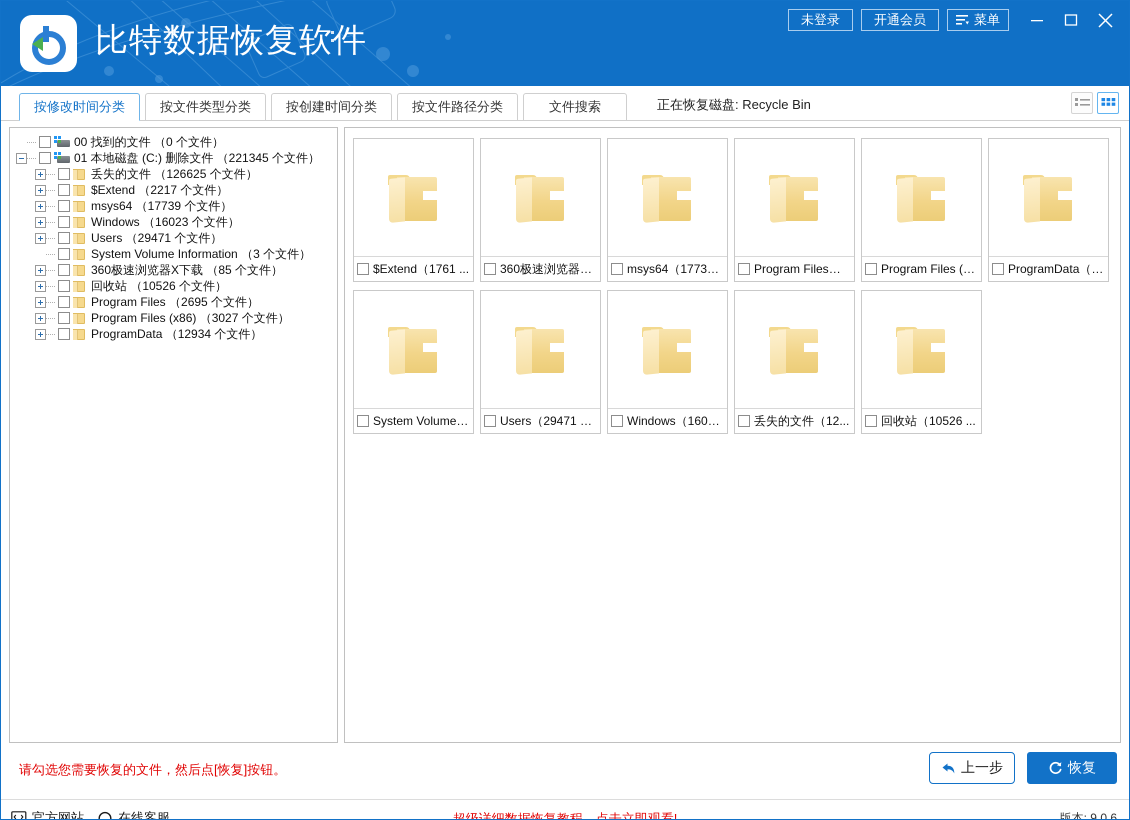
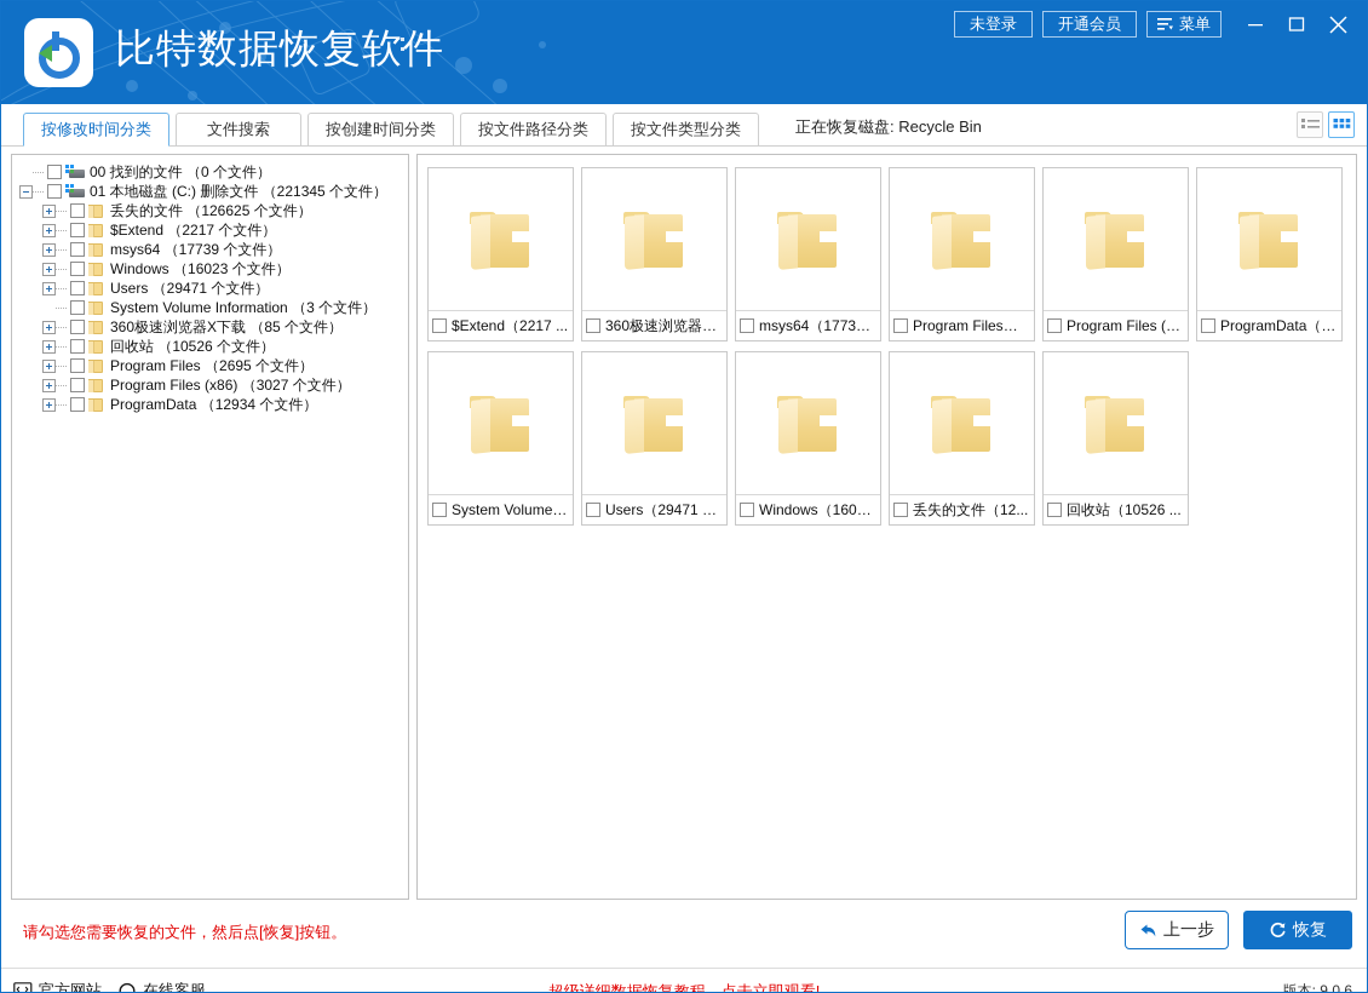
  比特数据恢复软件
  未登录
  开通会员
  菜单
  按修改时间分类
- 按文件类型分类
+ 文件搜索
  按创建时间分类
  按文件路径分类
- 文件搜索
+ 按文件类型分类
  正在恢复磁盘: Recycle Bin
  00 找到的文件 （0 个文件）
  01 本地磁盘 (C:) 删除文件 （221345 个文件）
  丢失的文件 （126625 个文件）
  $Extend （2217 个文件）
  msys64 （17739 个文件）
  Windows （16023 个文件）
  Users （29471 个文件）
  System Volume Information （3 个文件）
  360极速浏览器X下载 （85 个文件）
  回收站 （10526 个文件）
  Program Files （2695 个文件）
  Program Files (x86) （3027 个文件）
  ProgramData （12934 个文件）
- $Extend（1761 ...
+ $Extend（2217 ...
  360极速浏览器X...
  msys64（17739 ..
  Program Files（26
  Program Files (x8.
  ProgramData（12
  System Volume In
  Users（29471 个.
  Windows（16023
  丢失的文件（12...
  回收站（10526 ...
  请勾选您需要恢复的文件，然后点[恢复]按钮。
  上一步
  恢复
  官方网站
  在线客服
  超级详细数据恢复教程，点击立即观看!
  版本: 9.0.6
